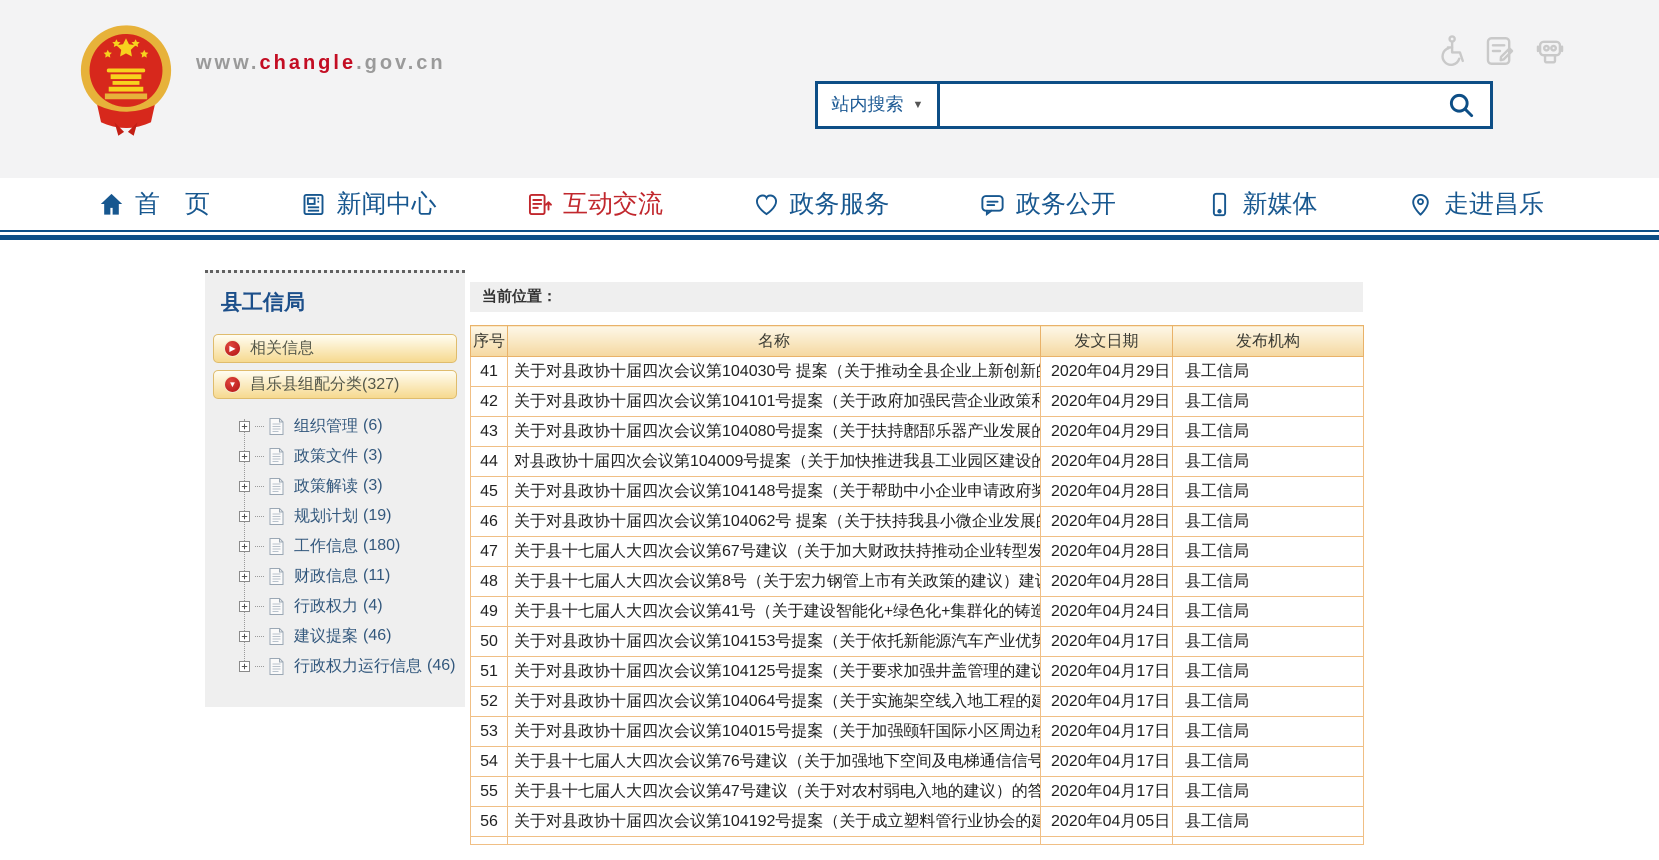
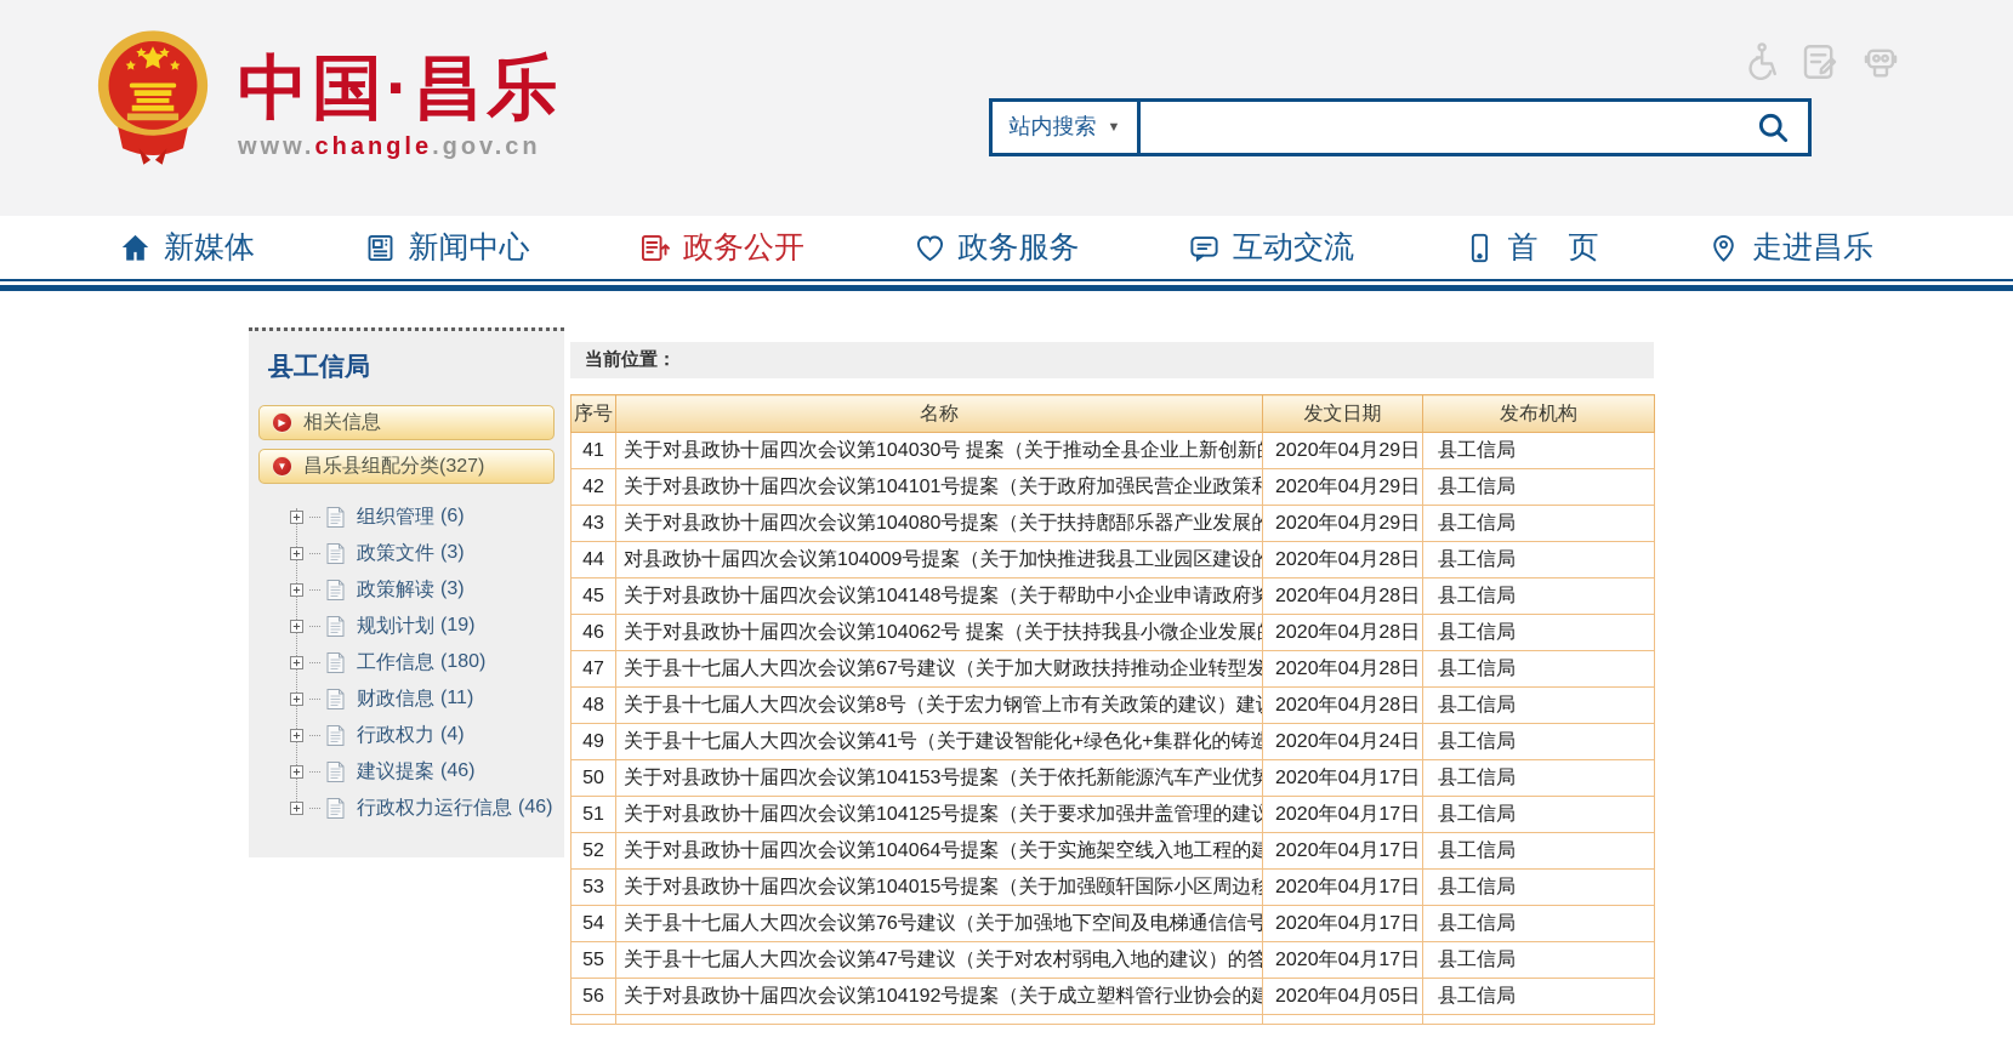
+ 中国·昌乐
  www.changle.gov.cn
  站内搜索
  ▼
- 首 页
+ 新媒体
  新闻中心
- 互动交流
+ 政务公开
  政务服务
- 政务公开
+ 互动交流
- 新媒体
+ 首 页
  走进昌乐
  县工信局
  ▶
  相关信息
  ▼
  昌乐县组配分类(327)
  组织管理
  (6)
  政策文件
  (3)
  政策解读
  (3)
  规划计划
  (19)
  工作信息
  (180)
  财政信息
  (11)
  行政权力
  (4)
  建议提案
  (46)
  行政权力运行信息
  (46)
  当前位置：
  序号	名称	发文日期	发布机构
  41	关于对县政协十届四次会议第104030号 提案（关于推动全县企业上新创新	2020年04月29日	县工信局
  42	关于对县政协十届四次会议第104101号提案（关于政府加强民营企业政策和	2020年04月29日	县工信局
  43	关于对县政协十届四次会议第104080号提案（关于扶持鄌郚乐器产业发展的	2020年04月29日	县工信局
  44	对县政协十届四次会议第104009号提案（关于加快推进我县工业园区建设的	2020年04月28日	县工信局
  45	关于对县政协十届四次会议第104148号提案（关于帮助中小企业申请政府奖	2020年04月28日	县工信局
  46	关于对县政协十届四次会议第104062号 提案（关于扶持我县小微企业发展	2020年04月28日	县工信局
  47	关于县十七届人大四次会议第67号建议（关于加大财政扶持推动企业转型发	2020年04月28日	县工信局
  48	关于县十七届人大四次会议第8号（关于宏力钢管上市有关政策的建议）建	2020年04月28日	县工信局
  49	关于县十七届人大四次会议第41号（关于建设智能化+绿色化+集群化的铸造	2020年04月24日	县工信局
  50	关于对县政协十届四次会议第104153号提案（关于依托新能源汽车产业优势	2020年04月17日	县工信局
  51	关于对县政协十届四次会议第104125号提案（关于要求加强井盖管理的建议	2020年04月17日	县工信局
  52	关于对县政协十届四次会议第104064号提案（关于实施架空线入地工程的建	2020年04月17日	县工信局
  53	关于对县政协十届四次会议第104015号提案（关于加强颐轩国际小区周边移	2020年04月17日	县工信局
  54	关于县十七届人大四次会议第76号建议（关于加强地下空间及电梯通信信号	2020年04月17日	县工信局
  55	关于县十七届人大四次会议第47号建议（关于对农村弱电入地的建议）的答	2020年04月17日	县工信局
  56	关于对县政协十届四次会议第104192号提案（关于成立塑料管行业协会的建	2020年04月05日	县工信局
